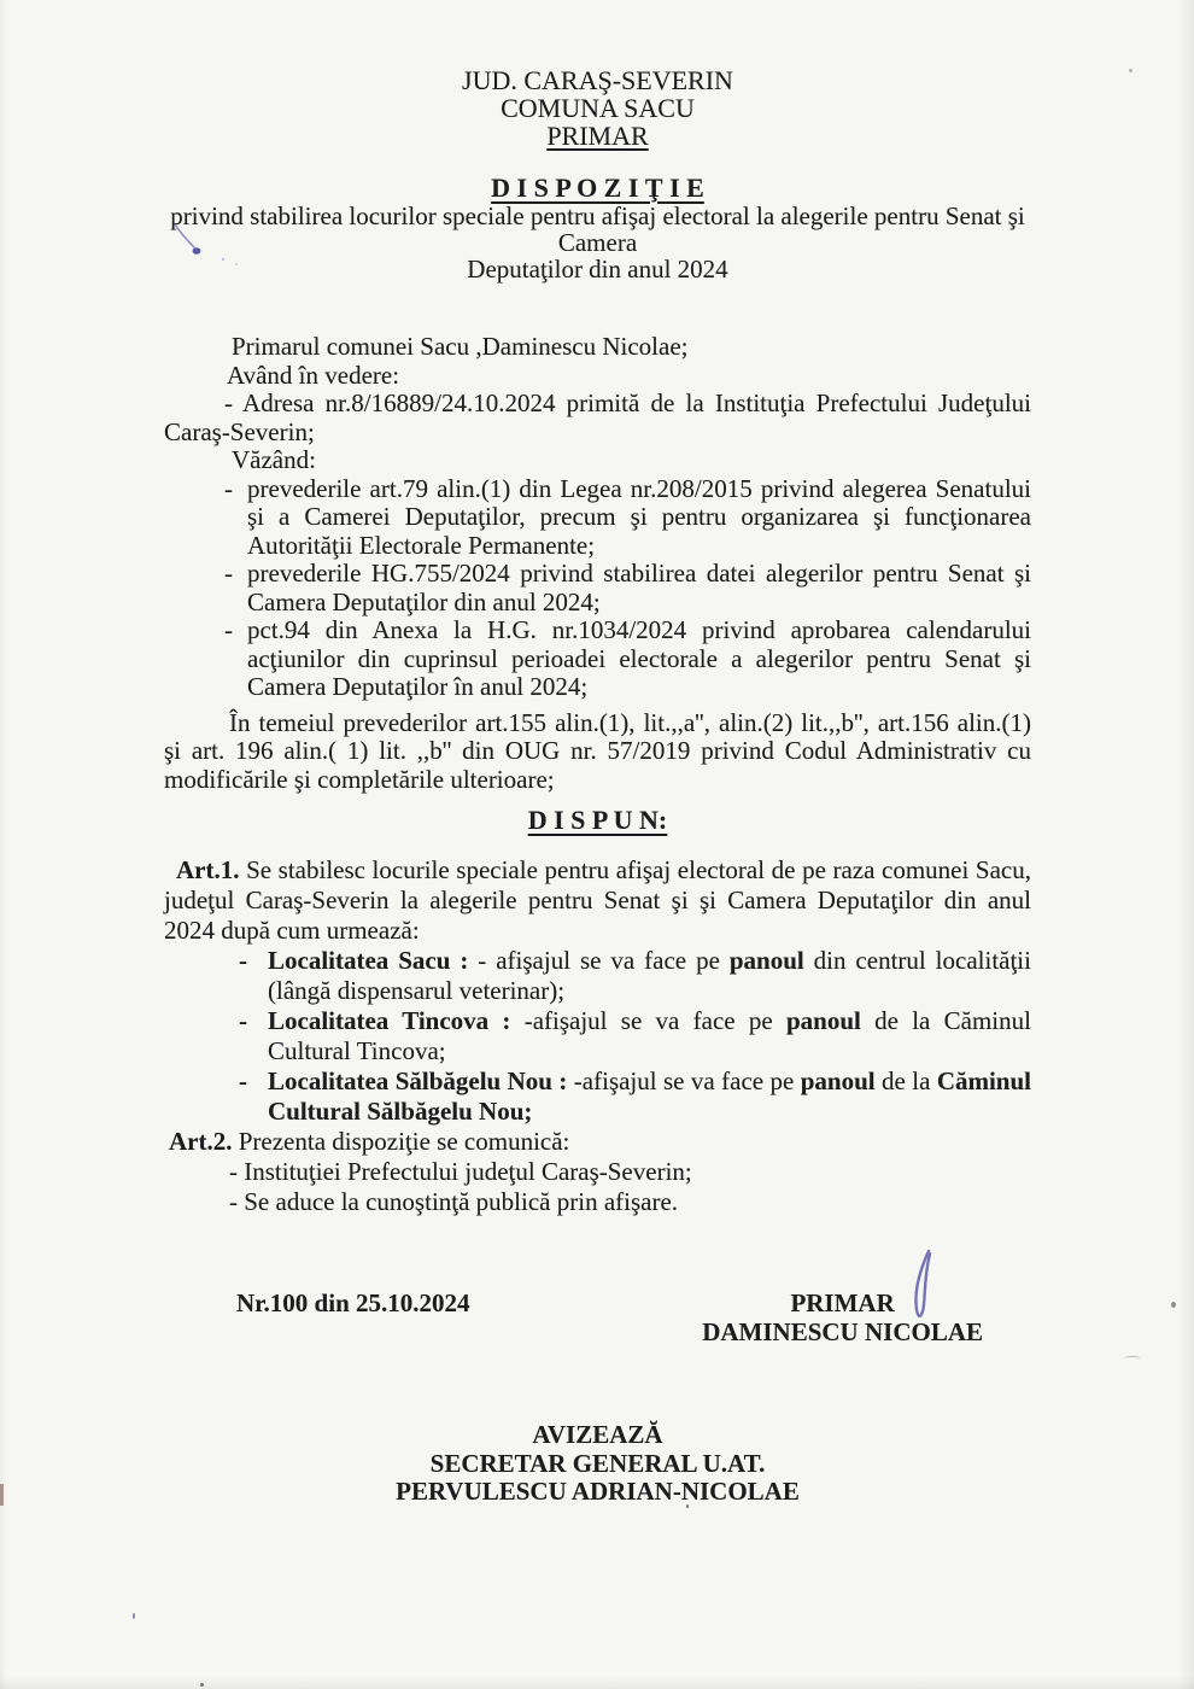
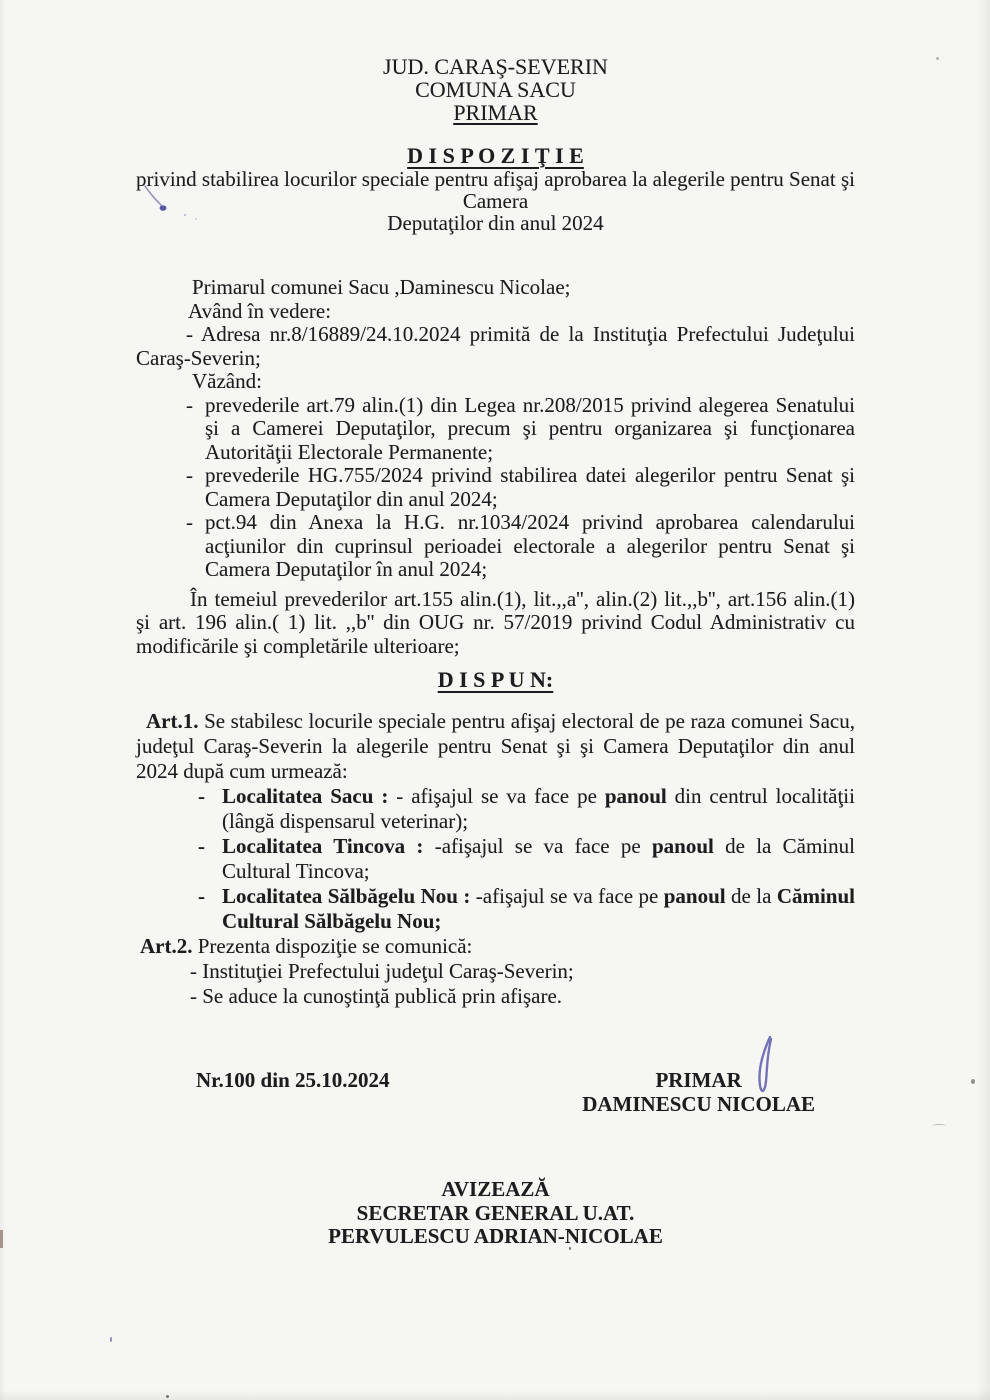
  JUD. CARAŞ-SEVERIN
  COMUNA SACU
  PRIMAR
  D I S P O Z I Ţ I E
- privind stabilirea locurilor speciale pentru afişaj electoral la alegerile pentru Senat şi Camera
+ privind stabilirea locurilor speciale pentru afişaj aprobarea la alegerile pentru Senat şi Camera
  Deputaţilor din anul 2024
  Primarul comunei Sacu ,Daminescu Nicolae;
  Având în vedere:
  - Adresa nr.8/16889/24.10.2024 primită de la Instituţia Prefectului Judeţului Caraş-Severin;
  Văzând:
  -
  prevederile art.79 alin.(1) din Legea nr.208/2015 privind alegerea Senatului şi a Camerei Deputaţilor, precum şi pentru organizarea şi funcţionarea Autorităţii Electorale Permanente;
  -
  prevederile HG.755/2024 privind stabilirea datei alegerilor pentru Senat şi Camera Deputaţilor din anul 2024;
  -
  pct.94 din Anexa la H.G. nr.1034/2024 privind aprobarea calendarului acţiunilor din cuprinsul perioadei electorale a alegerilor pentru Senat şi Camera Deputaţilor în anul 2024;
  În temeiul prevederilor art.155 alin.(1), lit.,,a'', alin.(2) lit.,,b'', art.156 alin.(1) şi art. 196 alin.( 1) lit. ,,b'' din OUG nr. 57/2019 privind Codul Administrativ cu modificările şi completările ulterioare;
  D I S P U N:
  Art.1. Se stabilesc locurile speciale pentru afişaj electoral de pe raza comunei Sacu, judeţul Caraş-Severin la alegerile pentru Senat şi şi Camera Deputaţilor din anul 2024 după cum urmează:
  -
  Localitatea Sacu : - afişajul se va face pe panoul din centrul localităţii (lângă dispensarul veterinar);
  -
  Localitatea Tincova : -afişajul se va face pe panoul de la Căminul Cultural Tincova;
  -
  Localitatea Sălbăgelu Nou : -afişajul se va face pe panoul de la Căminul Cultural Sălbăgelu Nou;
  Art.2. Prezenta dispoziţie se comunică:
  - Instituţiei Prefectului judeţul Caraş-Severin;
  - Se aduce la cunoştinţă publică prin afişare.
  Nr.100 din 25.10.2024
  PRIMAR
  DAMINESCU NICOLAE
  AVIZEAZĂ
  SECRETAR GENERAL U.AT.
  PERVULESCU ADRIAN-NICOLAE
